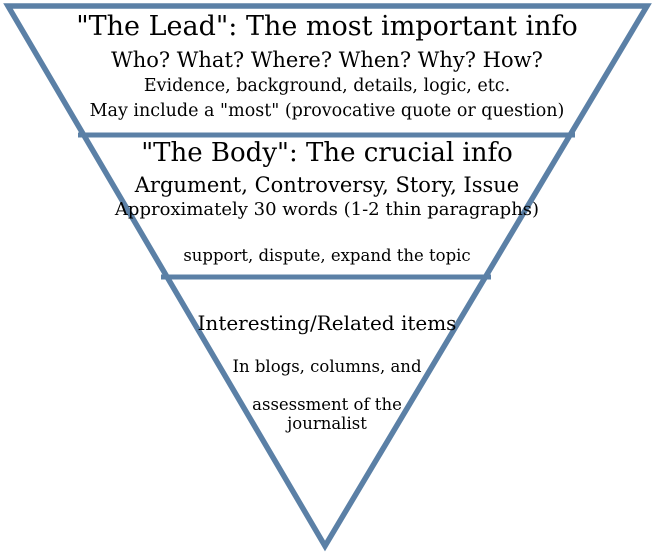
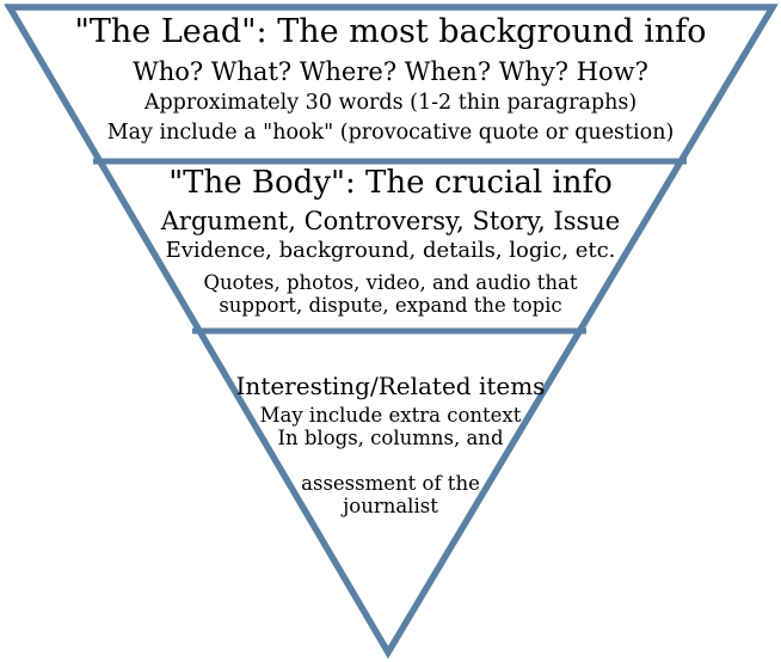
- "The Lead": The most important info
+ "The Lead": The most background info
  Who? What? Where? When? Why? How?
- Evidence, background, details, logic, etc.
+ Approximately 30 words (1-2 thin paragraphs)
- May include a "most" (provocative quote or question)
+ May include a "hook" (provocative quote or question)
  "The Body": The crucial info
  Argument, Controversy, Story, Issue
- Approximately 30 words (1-2 thin paragraphs)
+ Evidence, background, details, logic, etc.
+ Quotes, photos, video, and audio that
  support, dispute, expand the topic
  Interesting/Related items
+ May include extra context
  In blogs, columns, and
  assessment of the
  journalist
